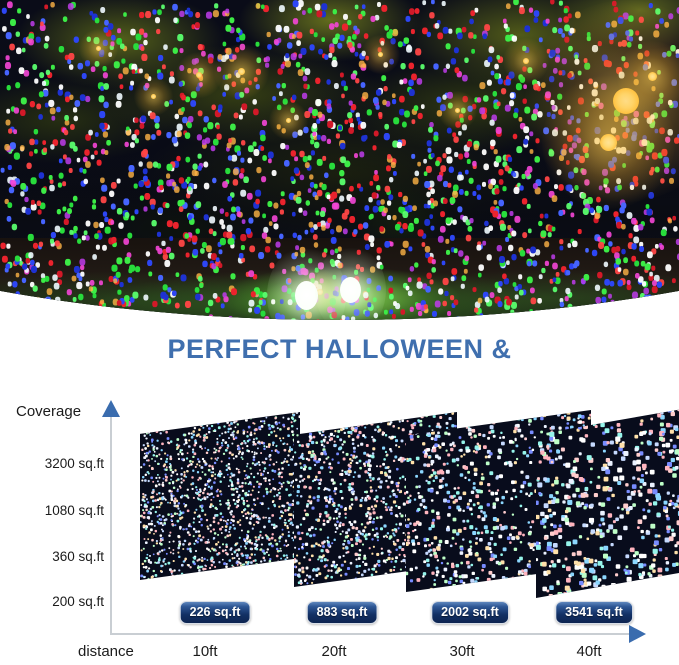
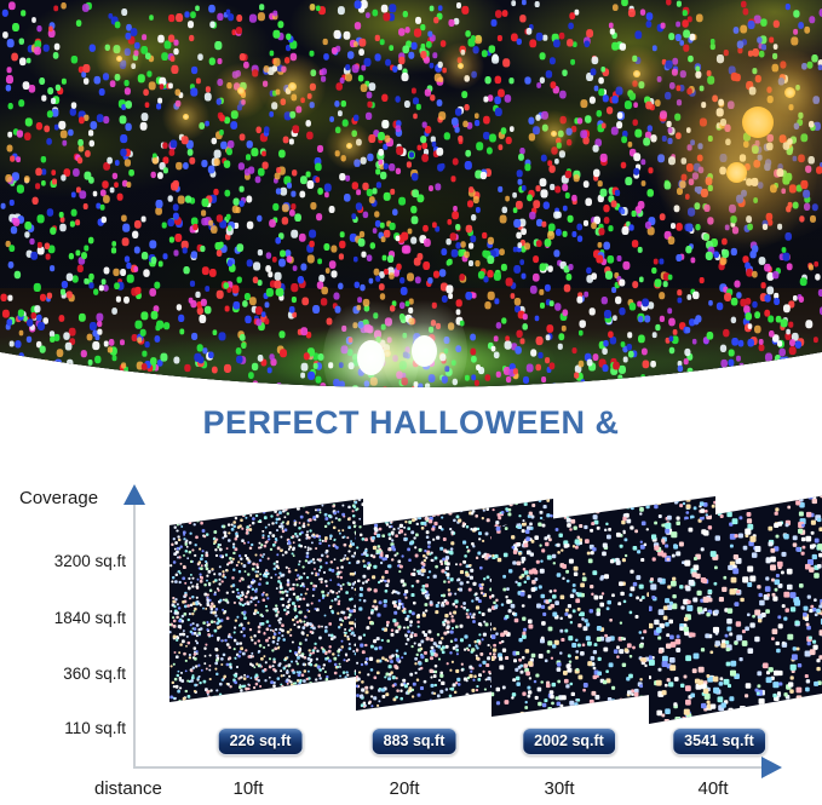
  PERFECT HALLOWEEN &
  Coverage
  distance
  3200 sq.ft
- 1080 sq.ft
+ 1840 sq.ft
  360 sq.ft
- 200 sq.ft
+ 110 sq.ft
  226 sq.ft
  883 sq.ft
  2002 sq.ft
  3541 sq.ft
  10ft
  20ft
  30ft
  40ft
